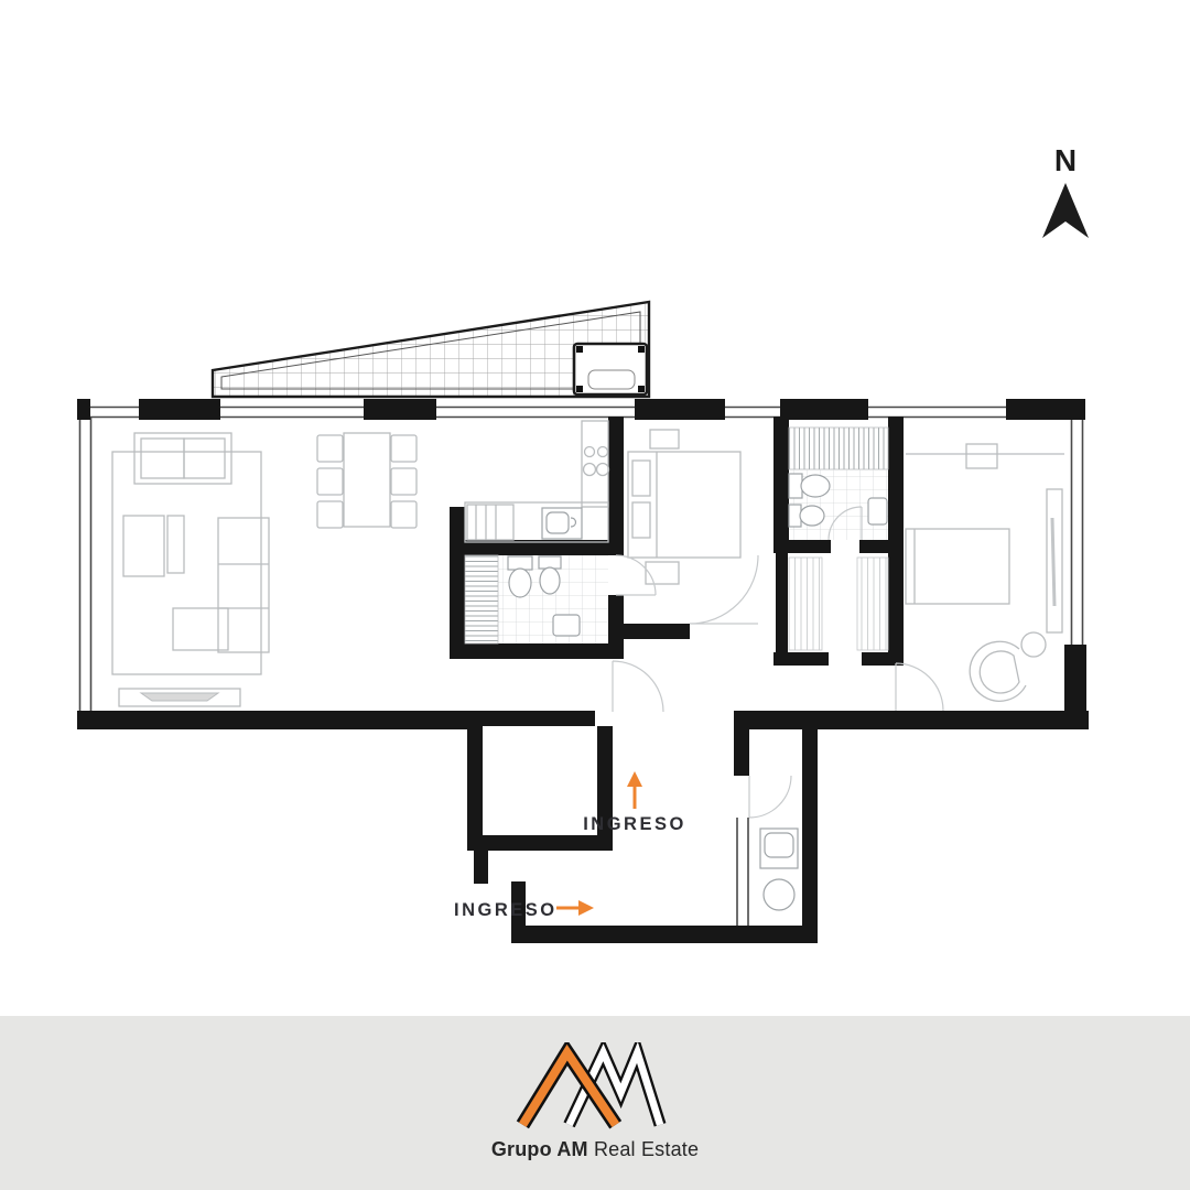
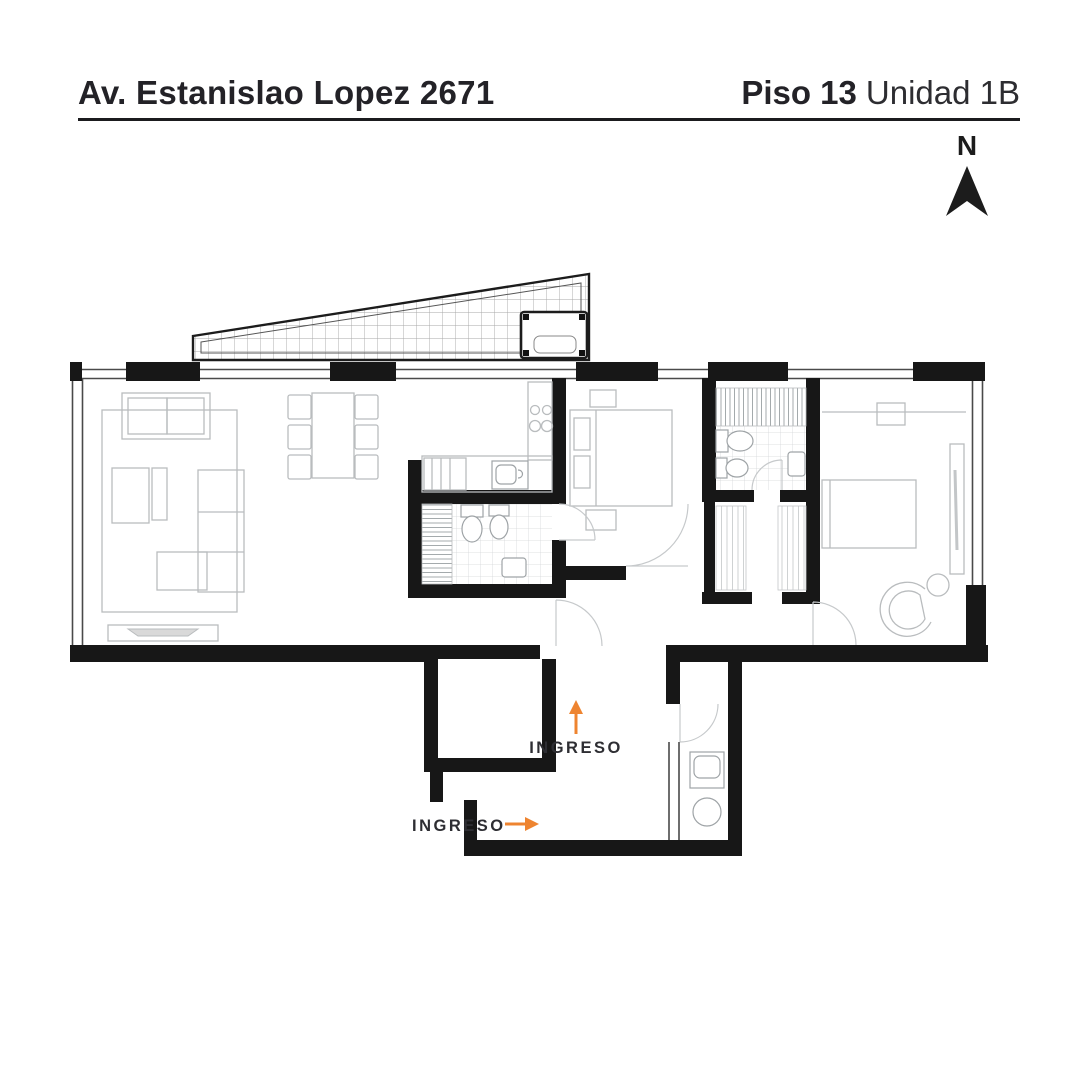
+ Av. Estanislao Lopez 2671
+ Piso 13 Unidad 1B
  N
  INGRESO
  INGRESO
- Grupo AM Real Estate
